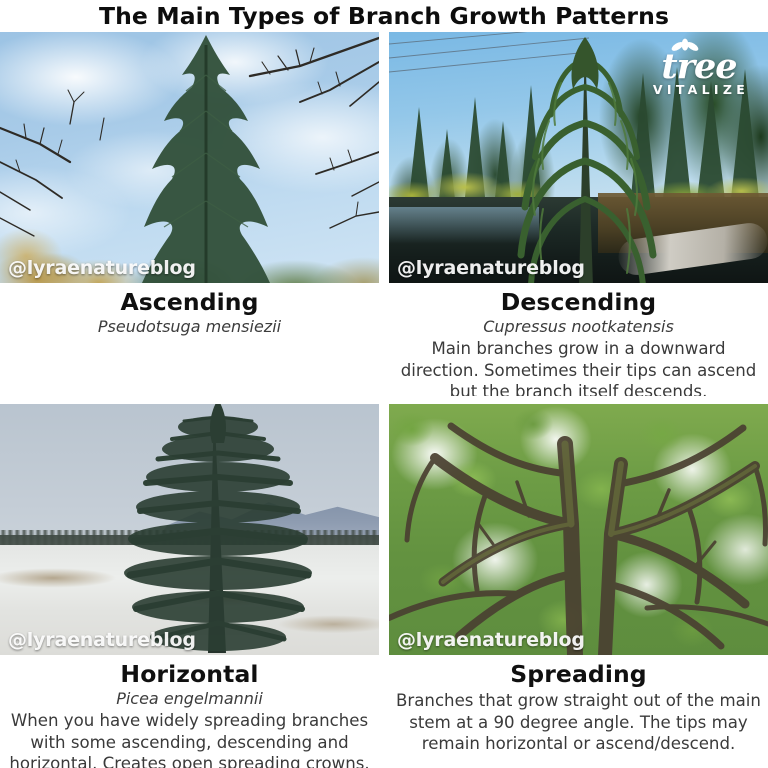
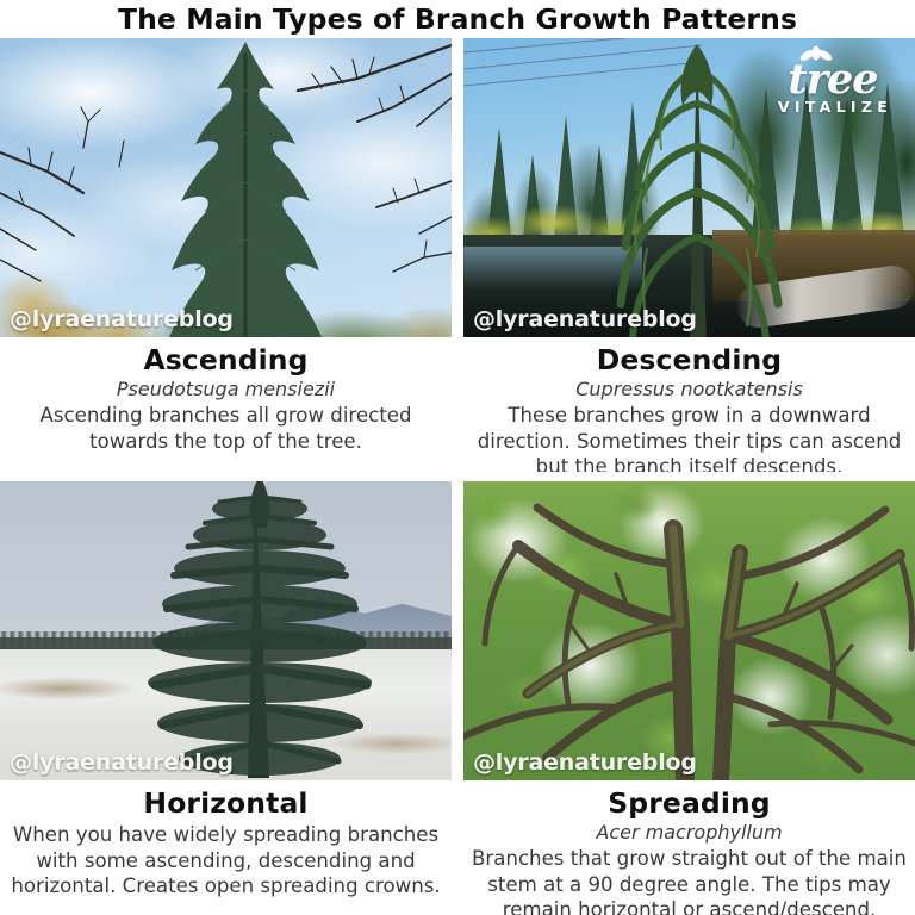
  The Main Types of Branch Growth Patterns
  @lyraenatureblog
  Ascending
  Pseudotsuga mensiezii
+ Ascending branches all grow directed towards the top of the tree.
  tree
  VITALIZE
  @lyraenatureblog
  Descending
  Cupressus nootkatensis
- Main branches grow in a downward direction. Sometimes their tips can ascend but the branch itself descends.
+ These branches grow in a downward direction. Sometimes their tips can ascend but the branch itself descends.
  @lyraenatureblog
  Horizontal
- Picea engelmannii
  When you have widely spreading branches with some ascending, descending and horizontal. Creates open spreading crowns.
  @lyraenatureblog
  Spreading
+ Acer macrophyllum
  Branches that grow straight out of the main stem at a 90 degree angle. The tips may remain horizontal or ascend/descend.
